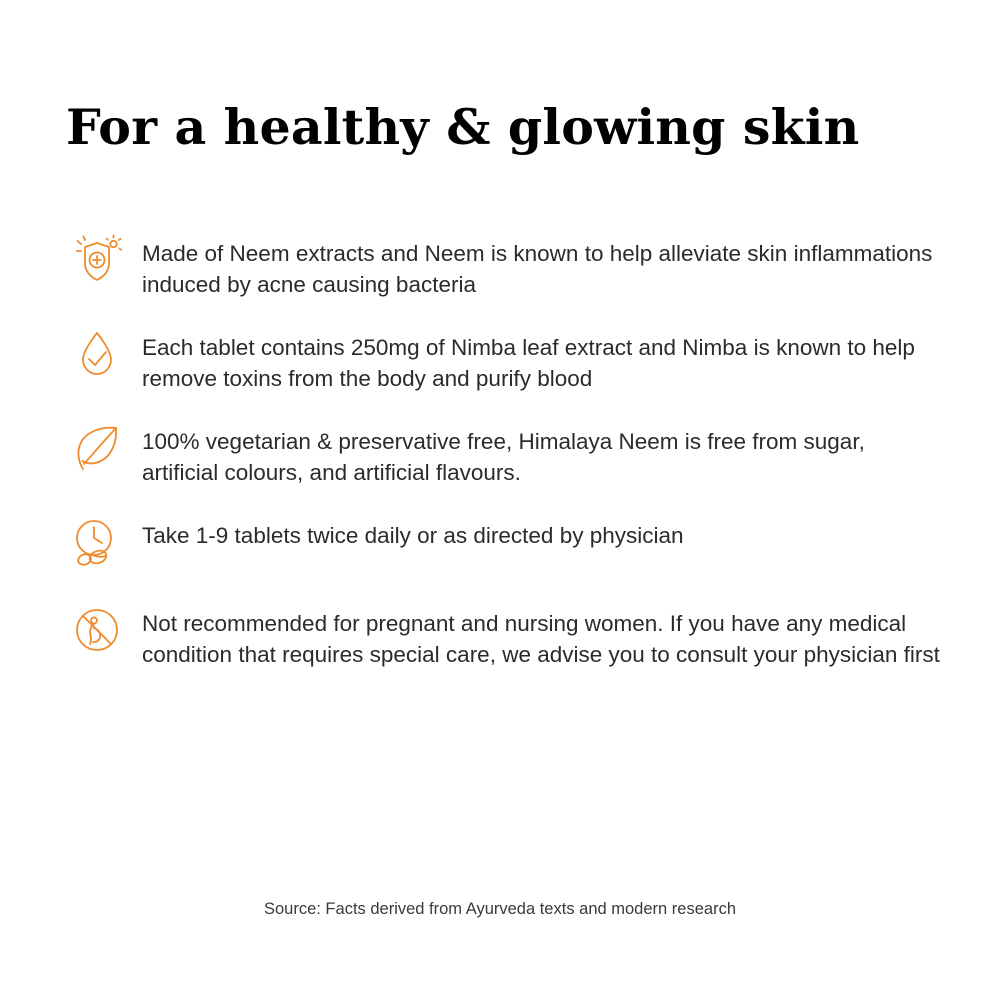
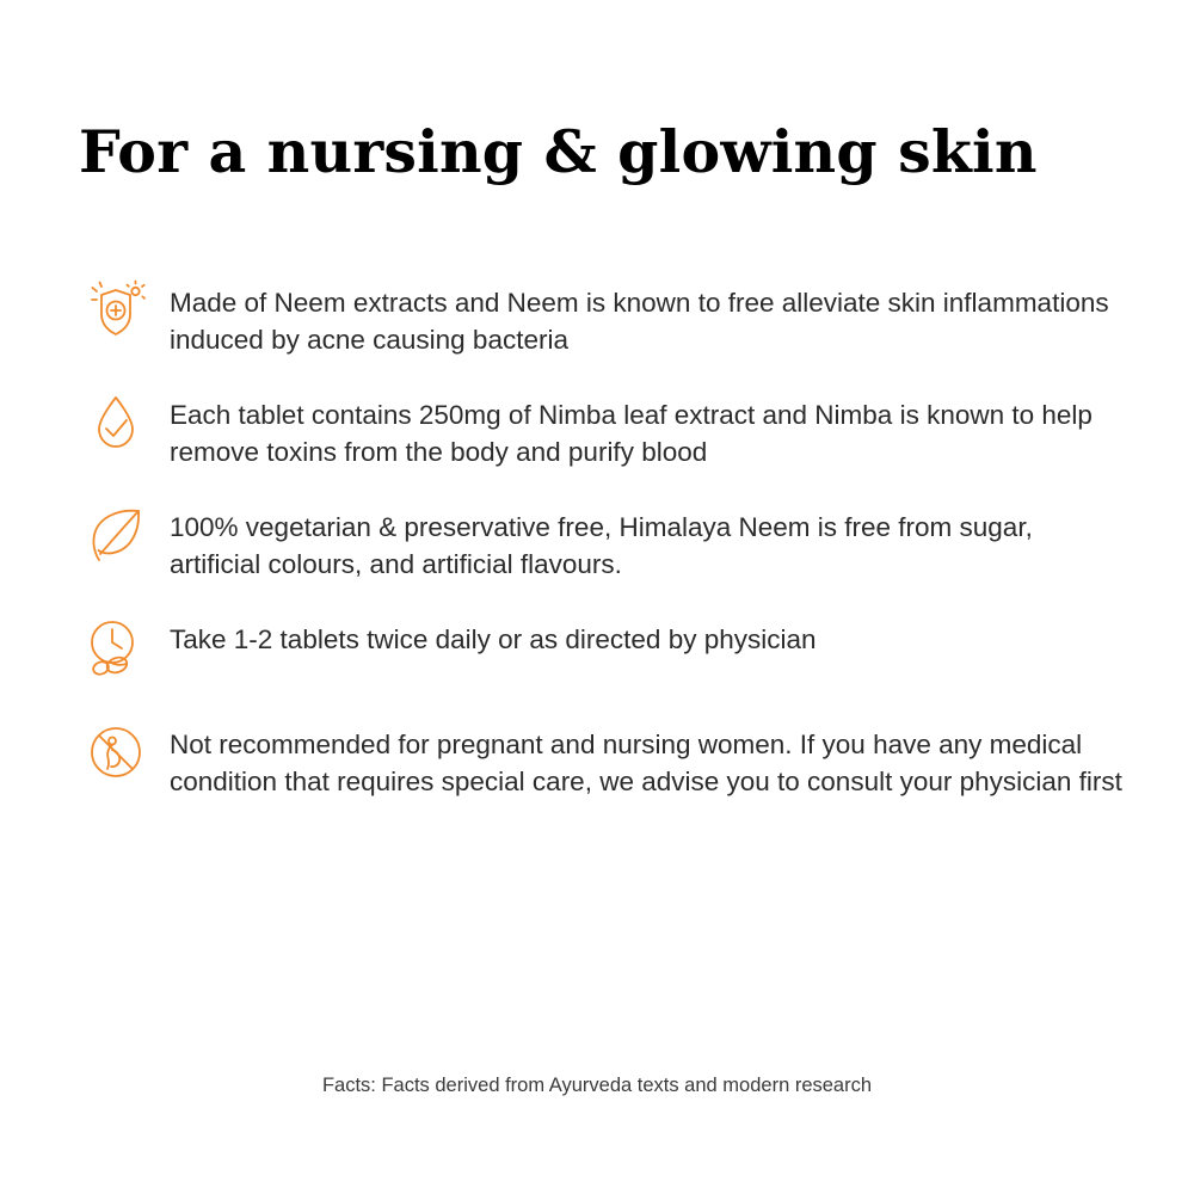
- For a healthy & glowing skin
+ For a nursing & glowing skin
- Made of Neem extracts and Neem is known to help alleviate skin inflammations induced by acne causing bacteria
+ Made of Neem extracts and Neem is known to free alleviate skin inflammations induced by acne causing bacteria
  Each tablet contains 250mg of Nimba leaf extract and Nimba is known to help remove toxins from the body and purify blood
  100% vegetarian & preservative free, Himalaya Neem is free from sugar, artificial colours, and artificial flavours.
- Take 1-9 tablets twice daily or as directed by physician
+ Take 1-2 tablets twice daily or as directed by physician
  Not recommended for pregnant and nursing women. If you have any medical condition that requires special care, we advise you to consult your physician first
- Source: Facts derived from Ayurveda texts and modern research
+ Facts: Facts derived from Ayurveda texts and modern research
